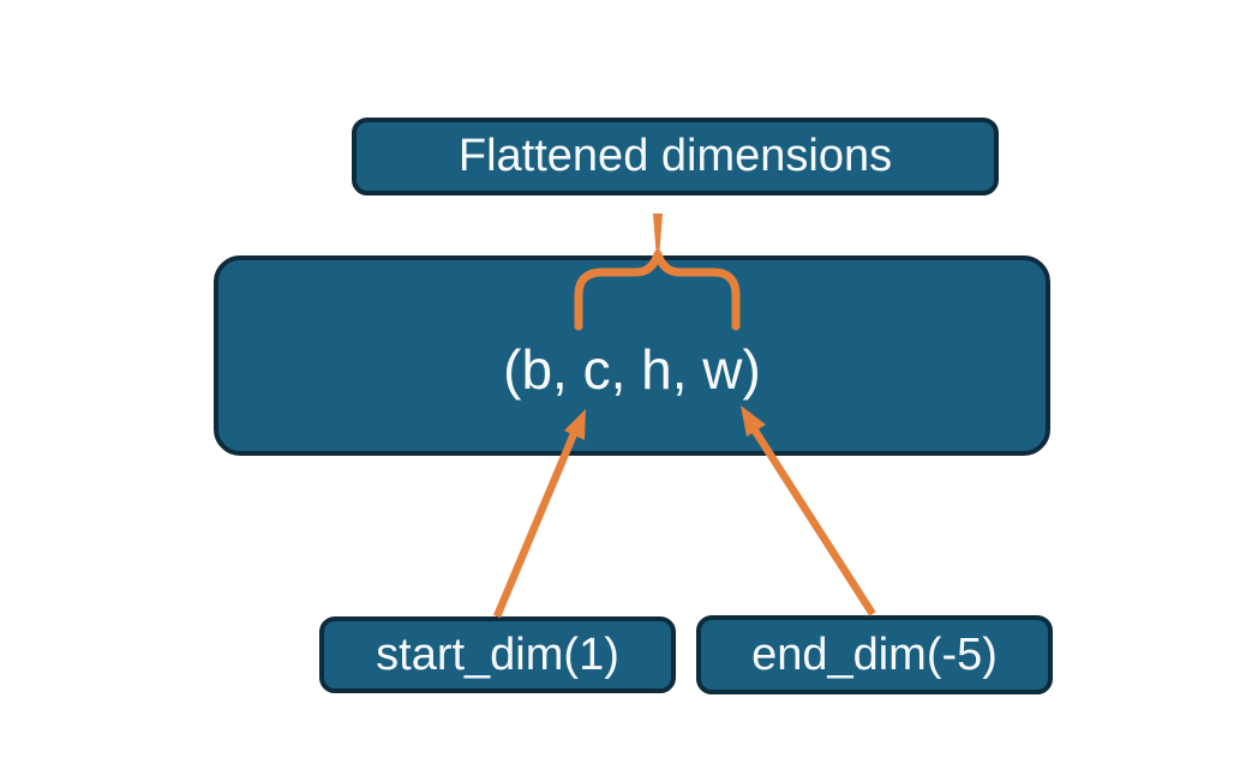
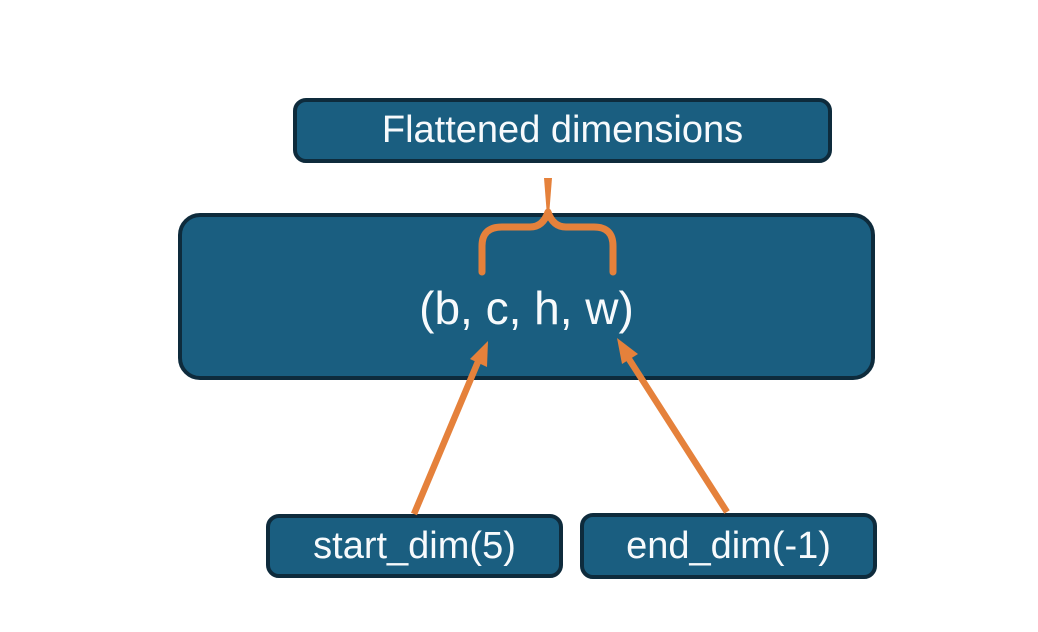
  Flattened dimensions
  (b, c, h, w)
- start_dim(1)
+ start_dim(5)
- end_dim(-5)
+ end_dim(-1)
